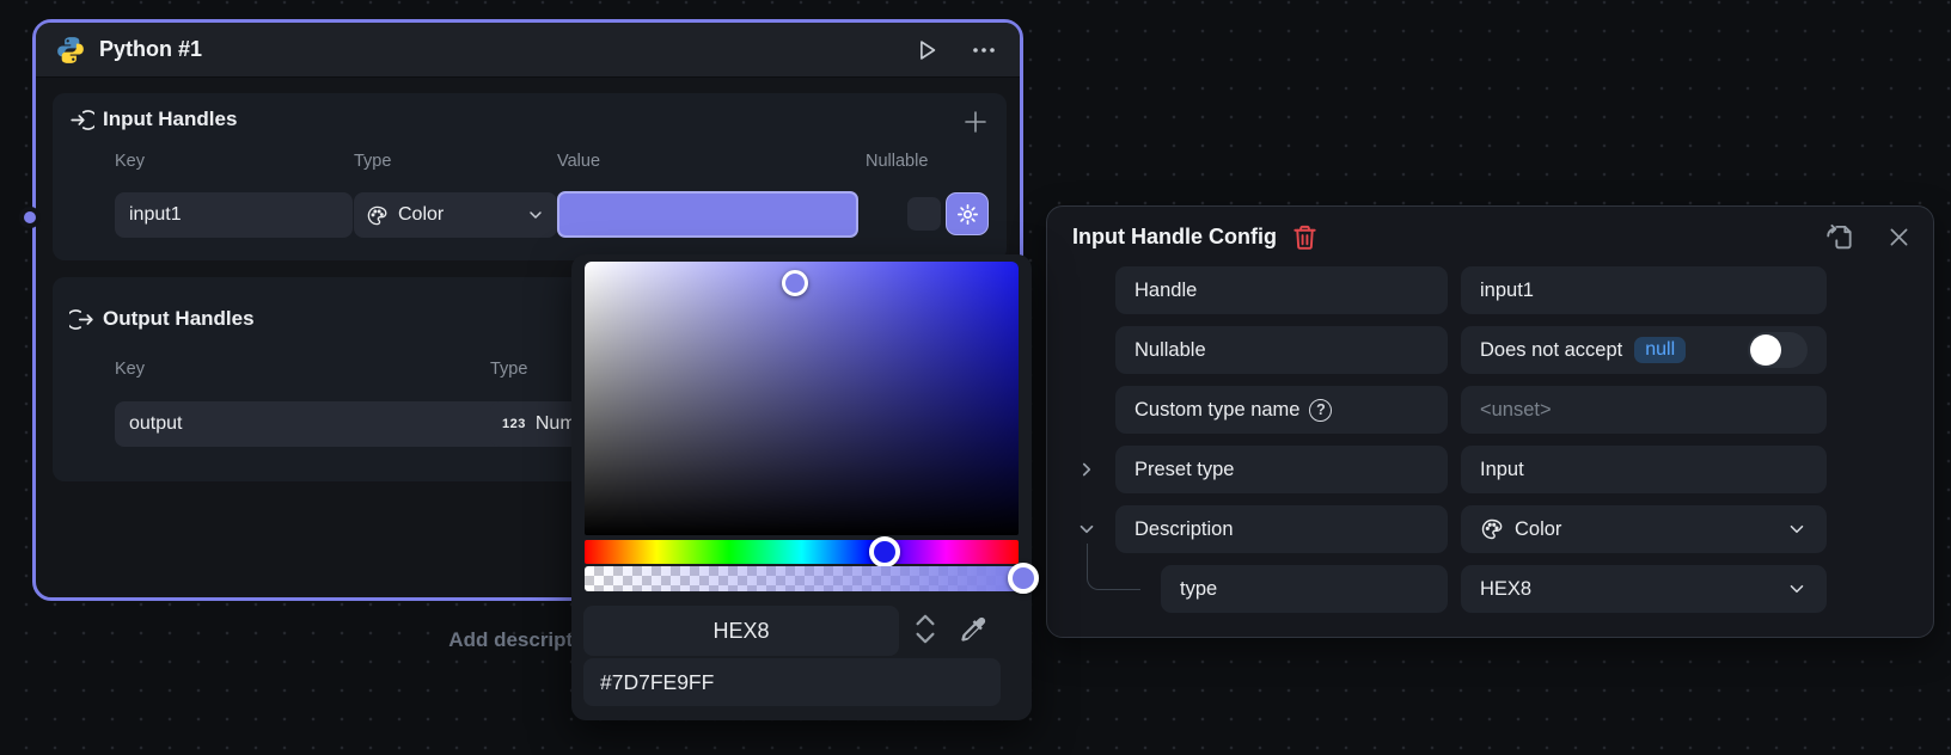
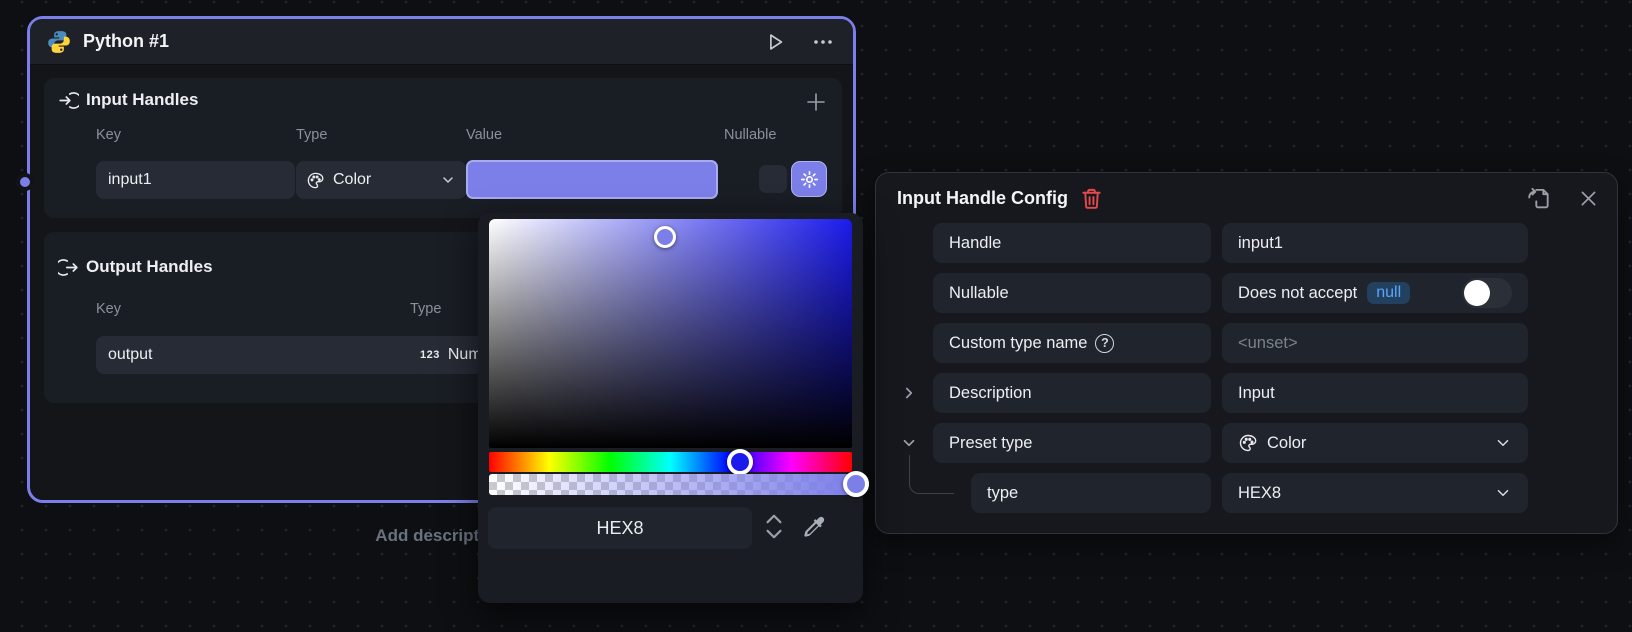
  Python #1
  Input Handles
  Key
  Type
  Value
  Nullable
  input1
  Color
  Output Handles
  Key
  Type
  output
  123
  Add descript
  HEX8
- #7D7FE9FF
  Input Handle Config
  Handle
  input1
  Nullable
  Does not accept
  null
  Custom type name
  ?
  <unset>
- Preset type
+ Description
  Input
- Description
+ Preset type
  Color
  type
  HEX8
